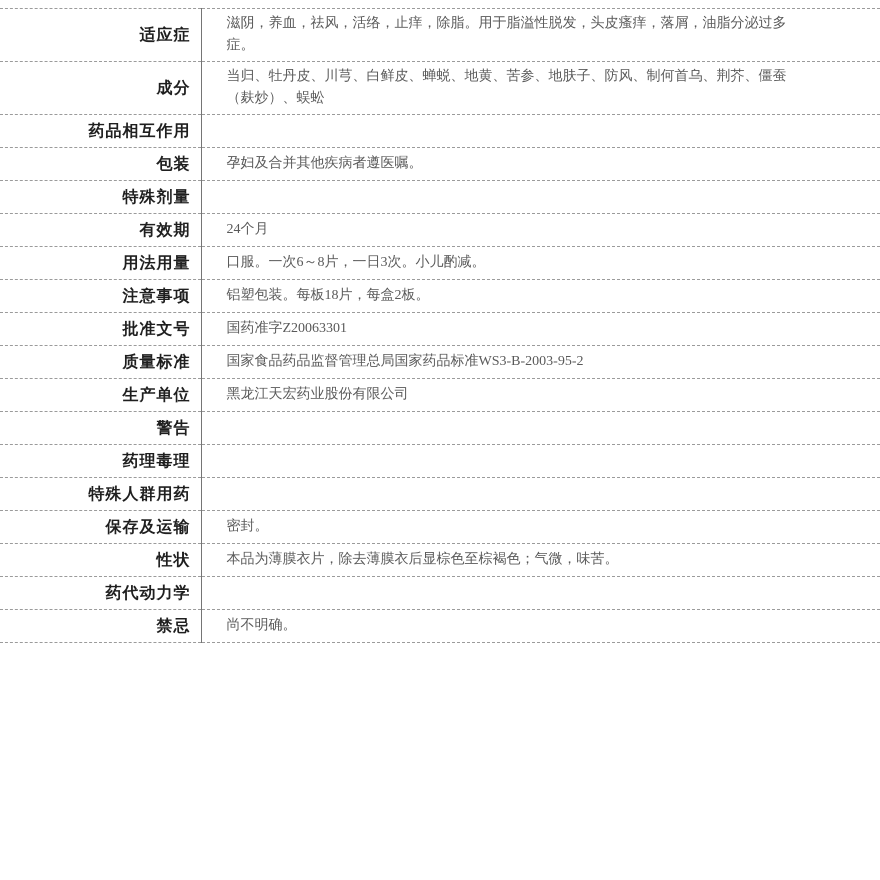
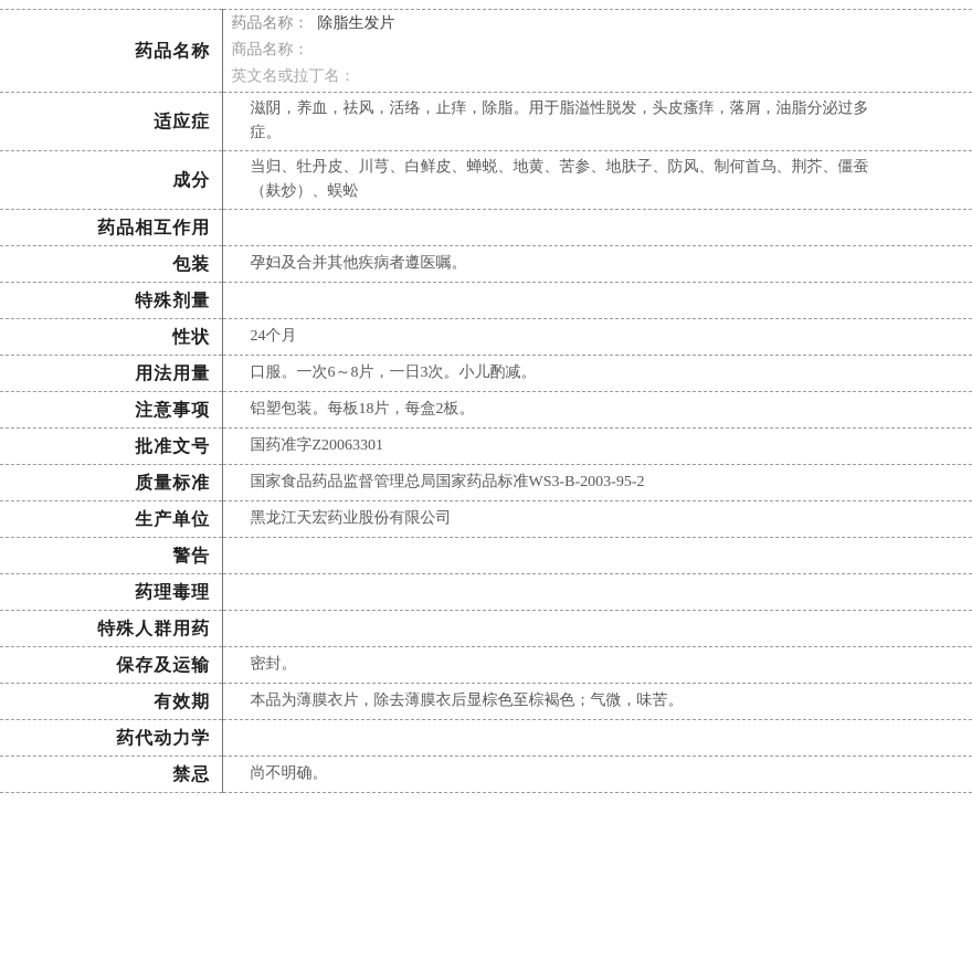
+ 药品名称	药品名称： 除脂生发片 商品名称： 英文名或拉丁名：
  适应症	滋阴，养血，祛风，活络，止痒，除脂。用于脂溢性脱发，头皮瘙痒，落屑，油脂分泌过多症。
  成分	当归、牡丹皮、川芎、白鲜皮、蝉蜕、地黄、苦参、地肤子、防风、制何首乌、荆芥、僵蚕（麸炒）、蜈蚣
  药品相互作用
  包装	孕妇及合并其他疾病者遵医嘱。
  特殊剂量
- 有效期	24个月
+ 性状	24个月
  用法用量	口服。一次6～8片，一日3次。小儿酌减。
  注意事项	铝塑包装。每板18片，每盒2板。
  批准文号	国药准字Z20063301
  质量标准	国家食品药品监督管理总局国家药品标准WS3-B-2003-95-2
  生产单位	黑龙江天宏药业股份有限公司
  警告
  药理毒理
  特殊人群用药
  保存及运输	密封。
- 性状	本品为薄膜衣片，除去薄膜衣后显棕色至棕褐色；气微，味苦。
+ 有效期	本品为薄膜衣片，除去薄膜衣后显棕色至棕褐色；气微，味苦。
  药代动力学
  禁忌	尚不明确。
